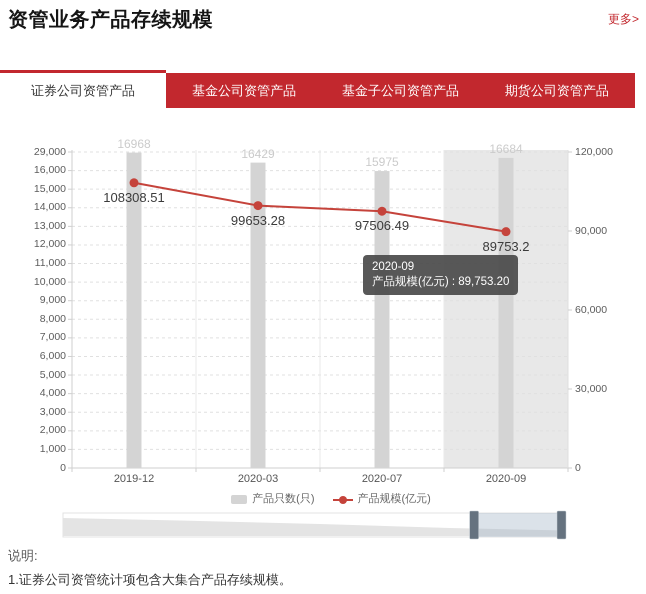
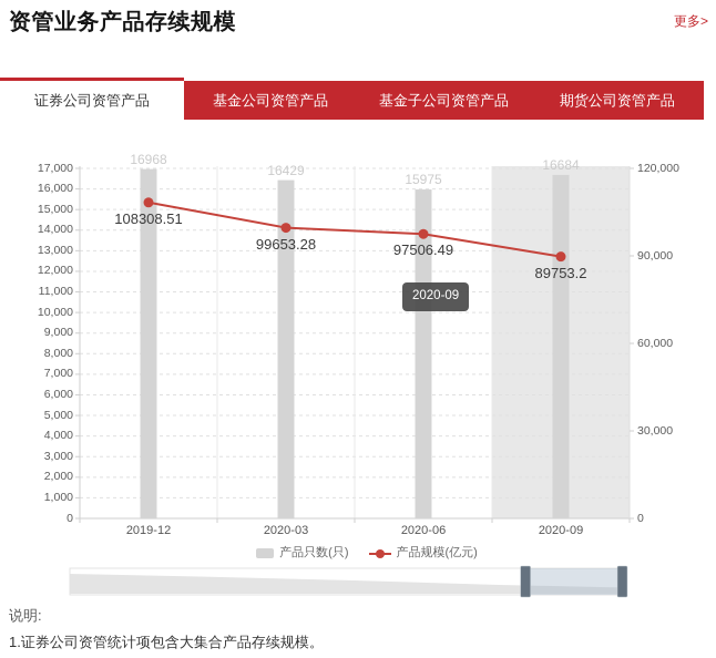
  资管业务产品存续规模
  更多>
  证券公司资管产品
  基金公司资管产品
  基金子公司资管产品
  期货公司资管产品
  0
  1,000
  2,000
  3,000
  4,000
  5,000
  6,000
  7,000
  8,000
  9,000
  10,000
  11,000
  12,000
  13,000
  14,000
  15,000
  16,000
- 29,000
+ 17,000
  0
  30,000
  60,000
  90,000
  120,000
  2019-12
  2020-03
- 2020-07
+ 2020-06
  2020-09
  16968
  16429
  15975
  16684
  108308.51
  99653.28
  97506.49
  89753.2
  2020-09
- 产品规模(亿元) : 89,753.20
  产品只数(只)
  产品规模(亿元)
  说明:
  1.证券公司资管统计项包含大集合产品存续规模。
